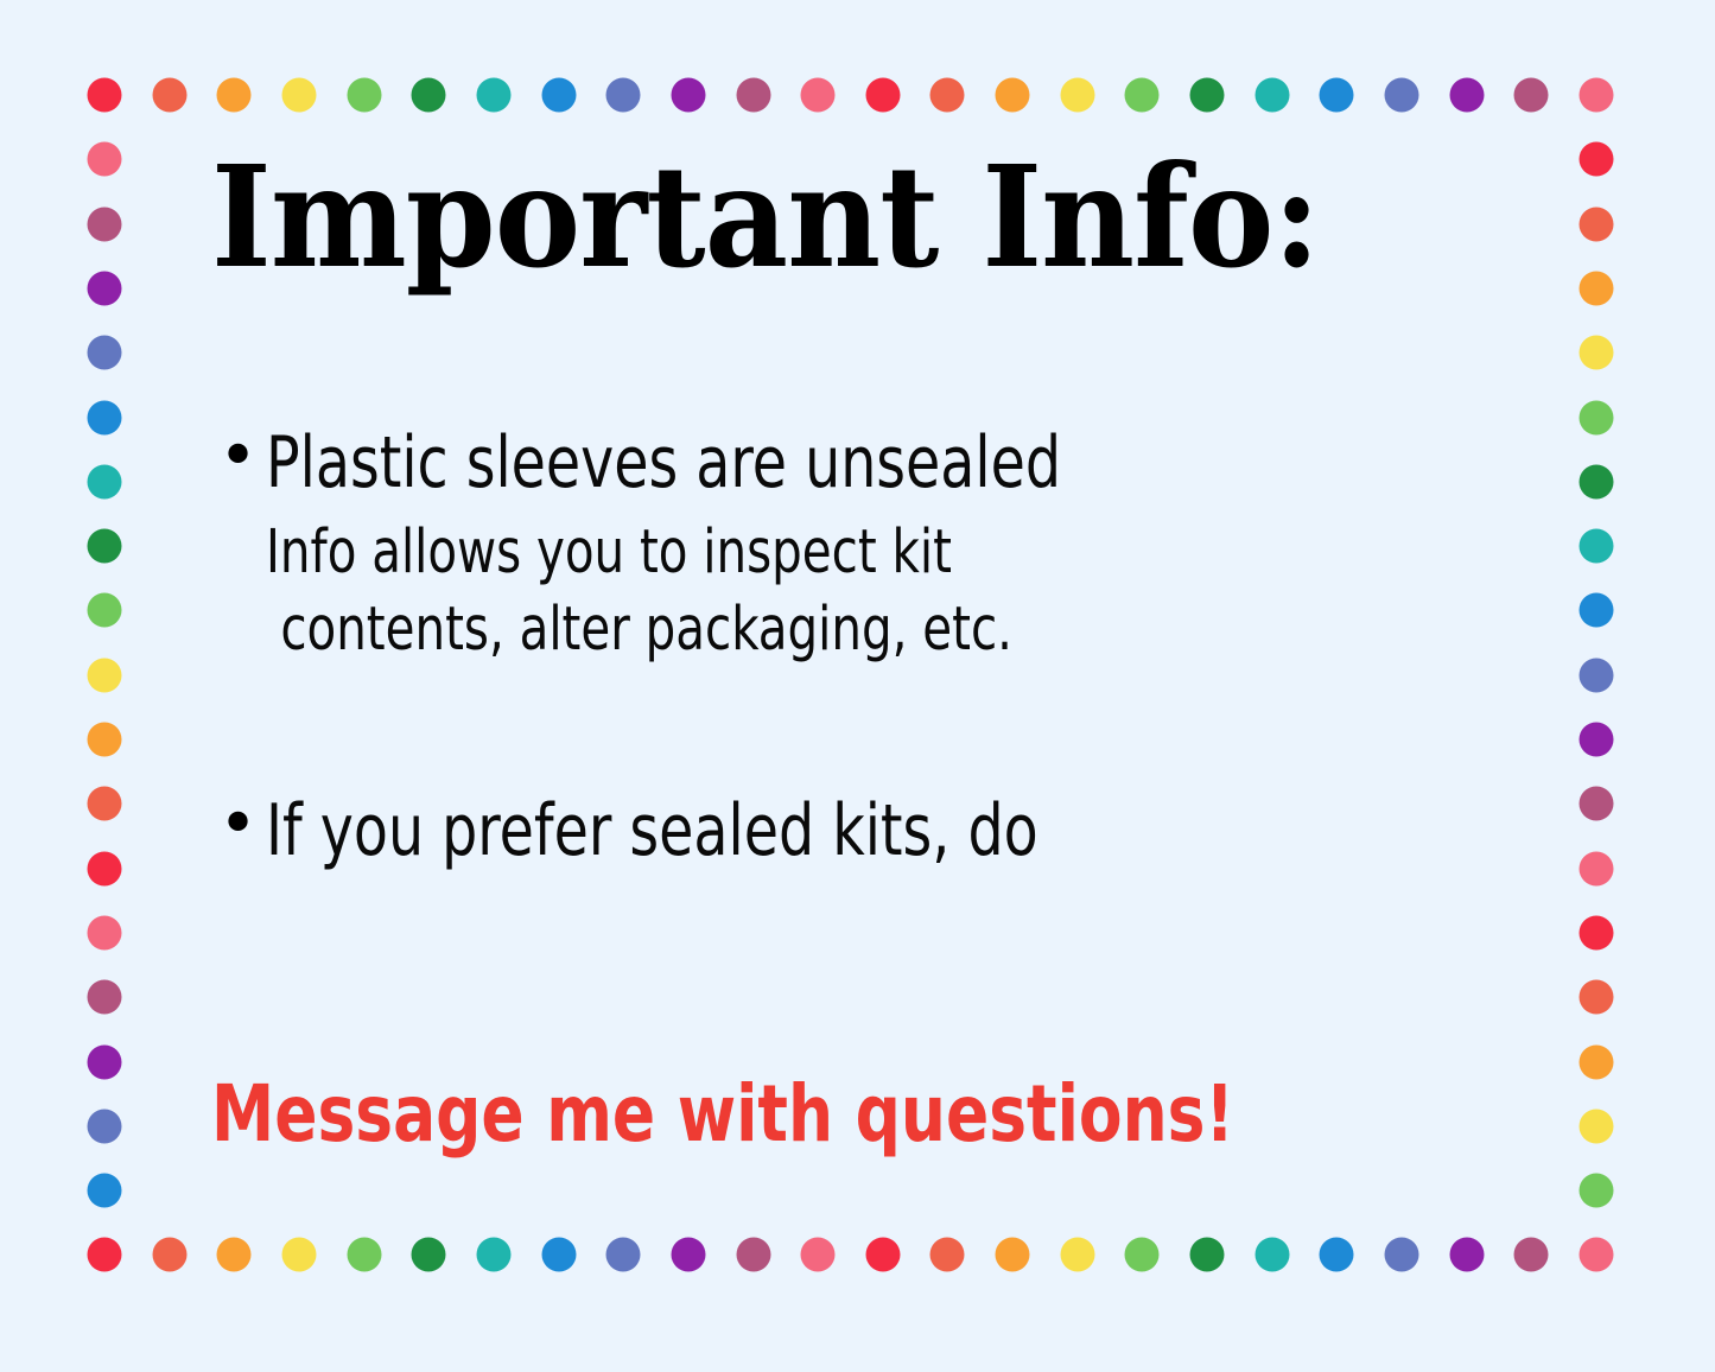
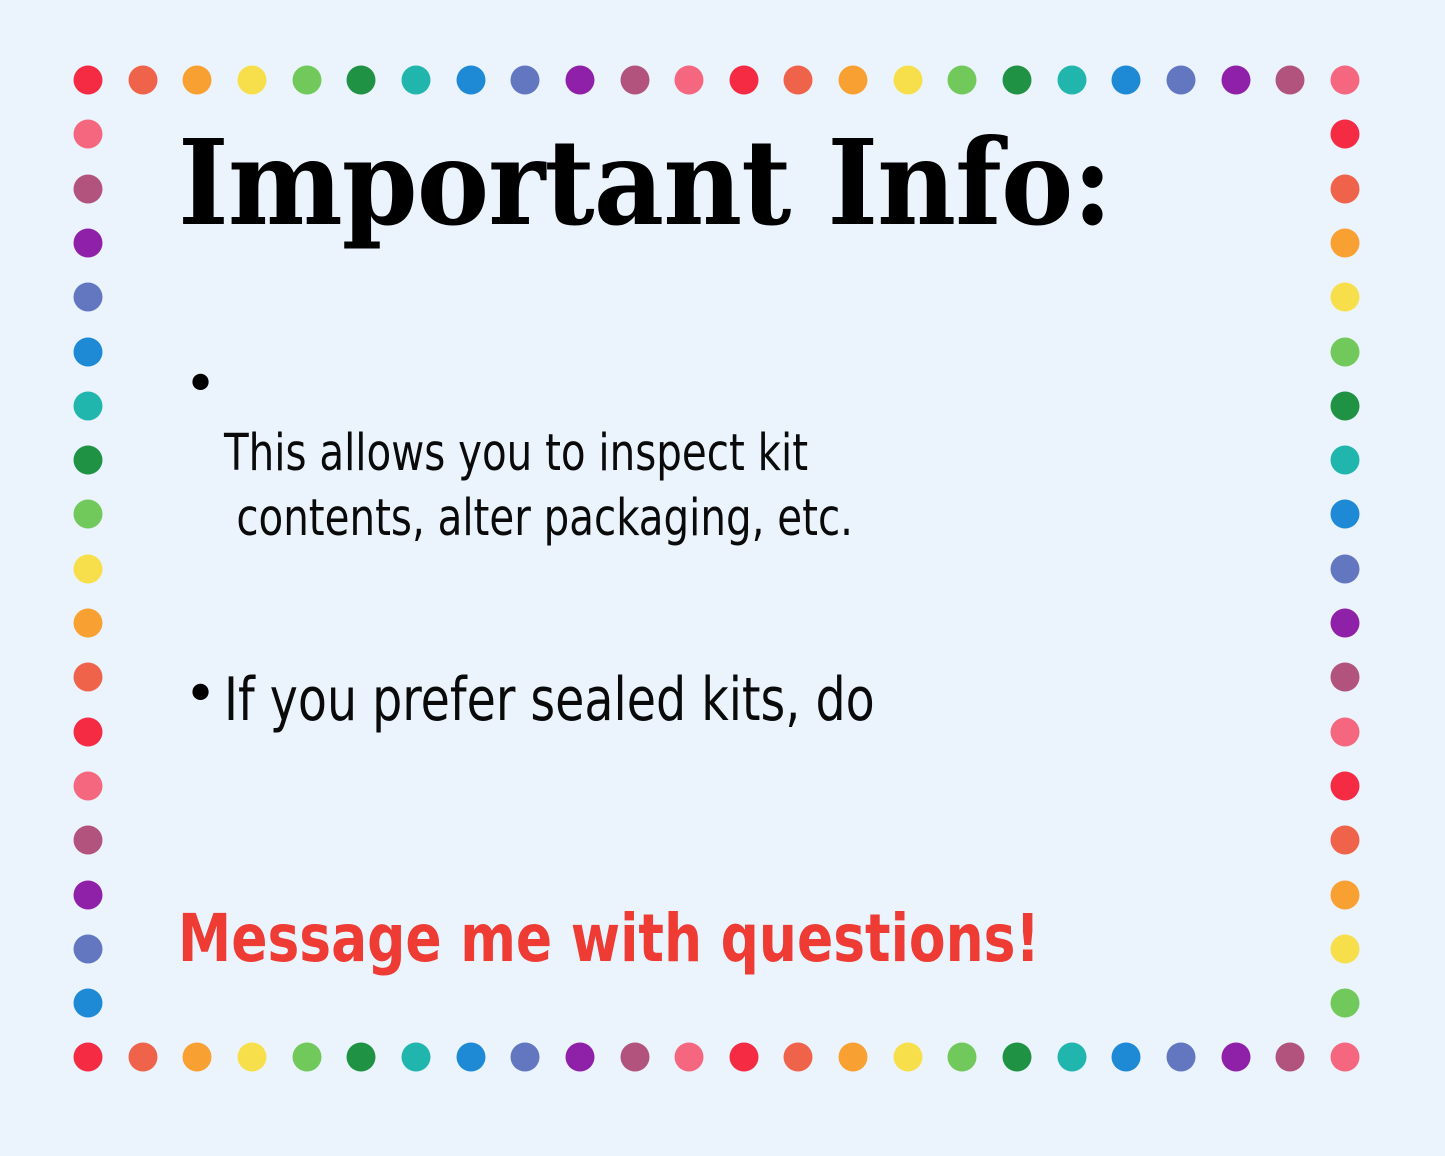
  Important Info:
  •
- Plastic sleeves are unsealed
- Info allows you to inspect kit
+ This allows you to inspect kit
  contents, alter packaging, etc.
  •
  If you prefer sealed kits, do
  Message me with questions!
